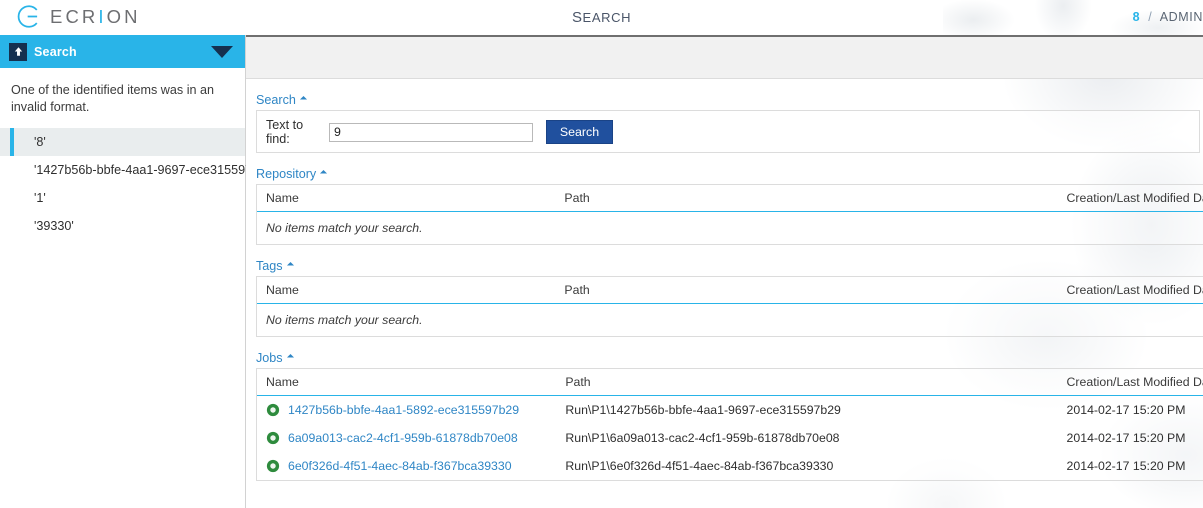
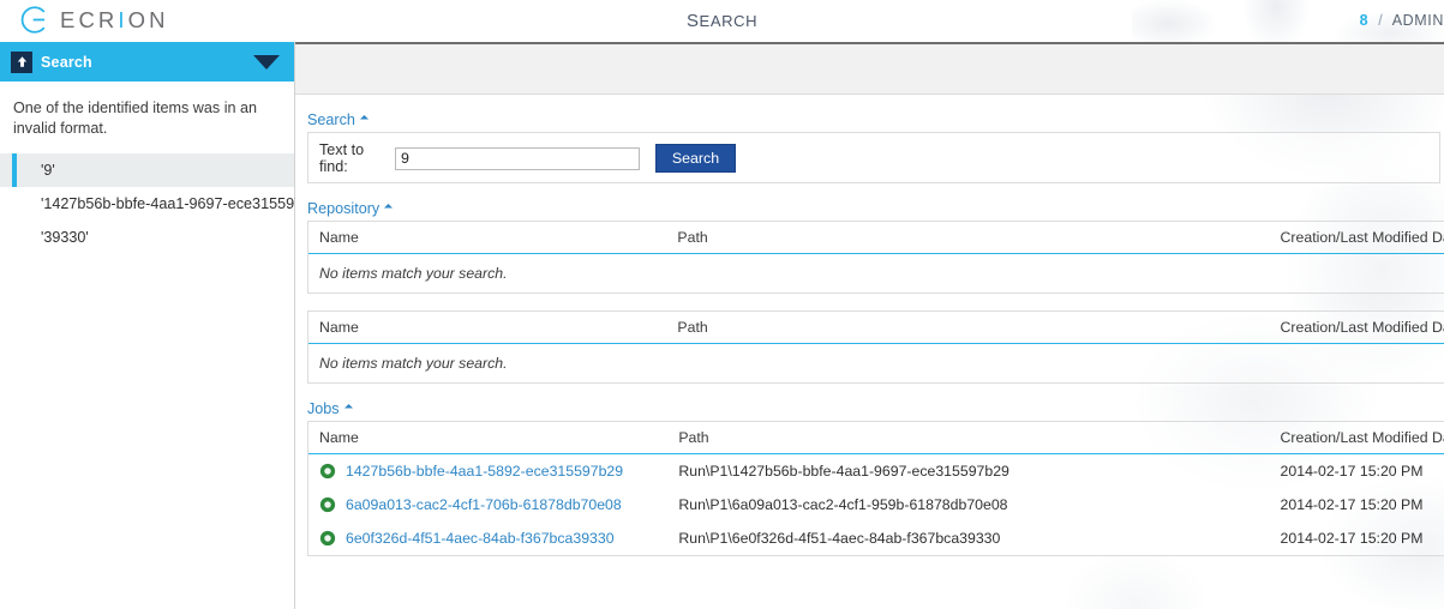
  ECRION
  SEARCH
  8 / ADMIN
  Search
  One of the identified items was in an invalid format.
- '8'
+ '9'
  '1427b56b-bbfe-4aa1-9697-ece31559
- '1'
  '39330'
  Search
  Text to find:
  9
  Search
  Repository
  Name	Path	Creation/Last Modified D
  No items match your search.
- Tags
  Name	Path	Creation/Last Modified D
  No items match your search.
  Jobs
  Name	Path	Creation/Last Modified D
  1427b56b-bbfe-4aa1-5892-ece315597b29	Run\P1\1427b56b-bbfe-4aa1-9697-ece315597b29	2014-02-17 15:20 PM
- 6a09a013-cac2-4cf1-959b-61878db70e08	Run\P1\6a09a013-cac2-4cf1-959b-61878db70e08	2014-02-17 15:20 PM
+ 6a09a013-cac2-4cf1-706b-61878db70e08	Run\P1\6a09a013-cac2-4cf1-959b-61878db70e08	2014-02-17 15:20 PM
  6e0f326d-4f51-4aec-84ab-f367bca39330	Run\P1\6e0f326d-4f51-4aec-84ab-f367bca39330	2014-02-17 15:20 PM
